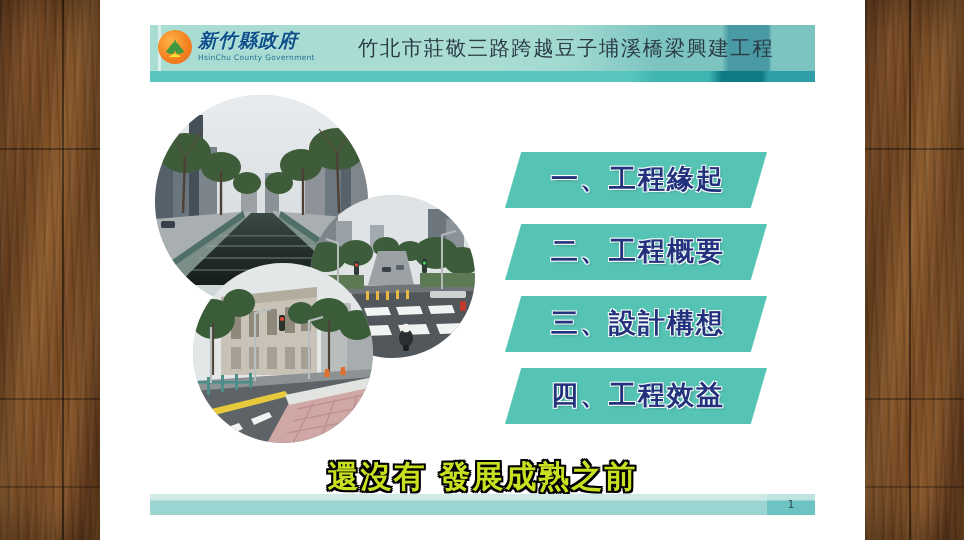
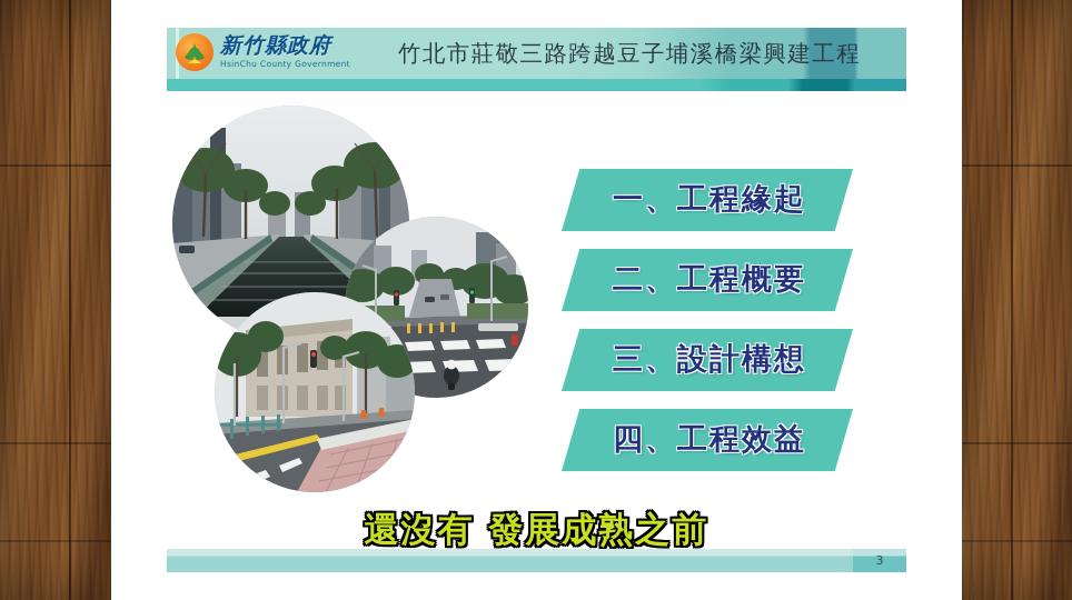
  新竹縣政府
  HsinChu County Government
  竹北市莊敬三路跨越豆子埔溪橋梁興建工程
  一、工程緣起
  二、工程概要
  三、設計構想
  四、工程效益
  還沒有 發展成熟之前
- 1
+ 3
